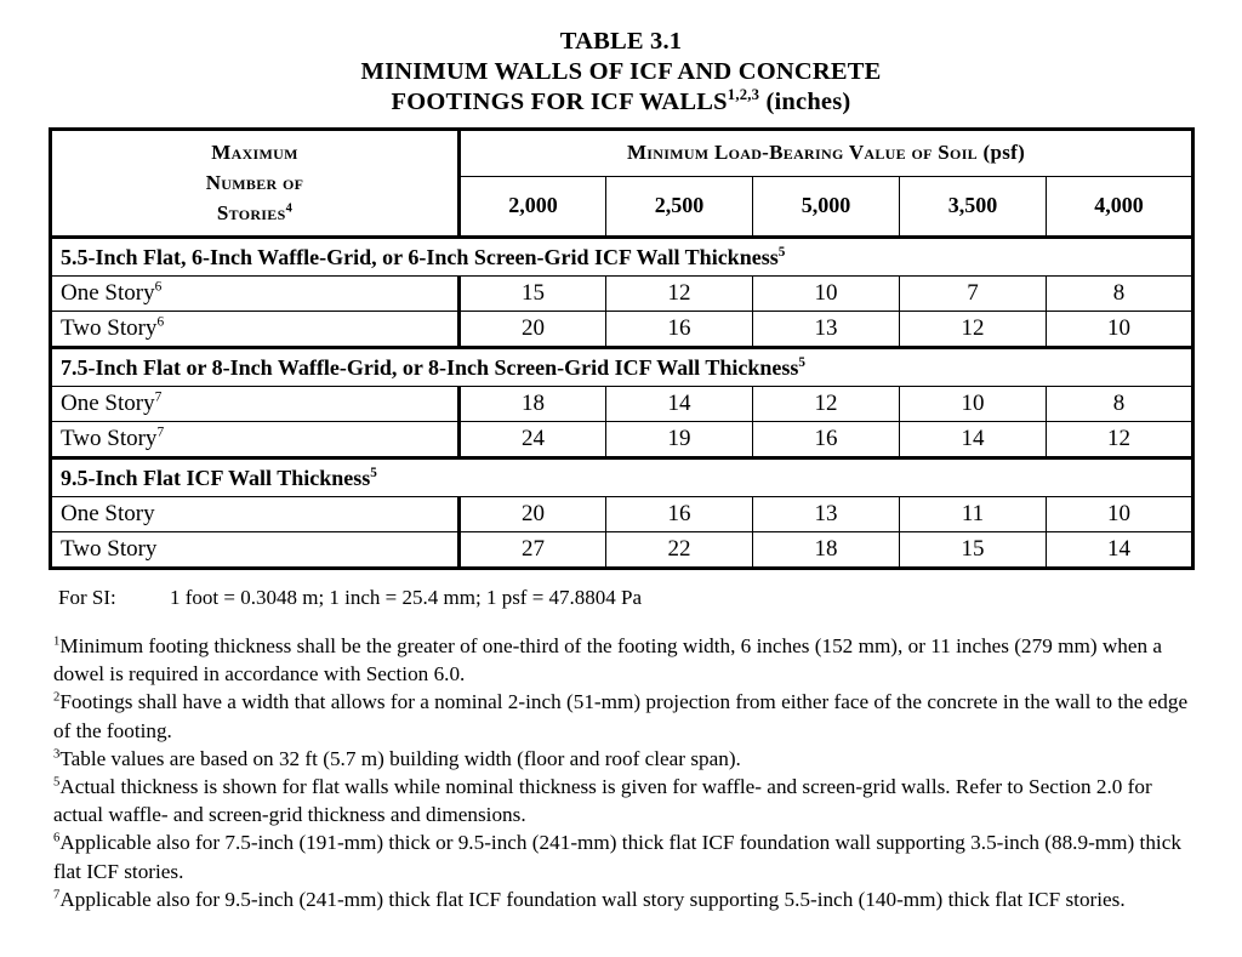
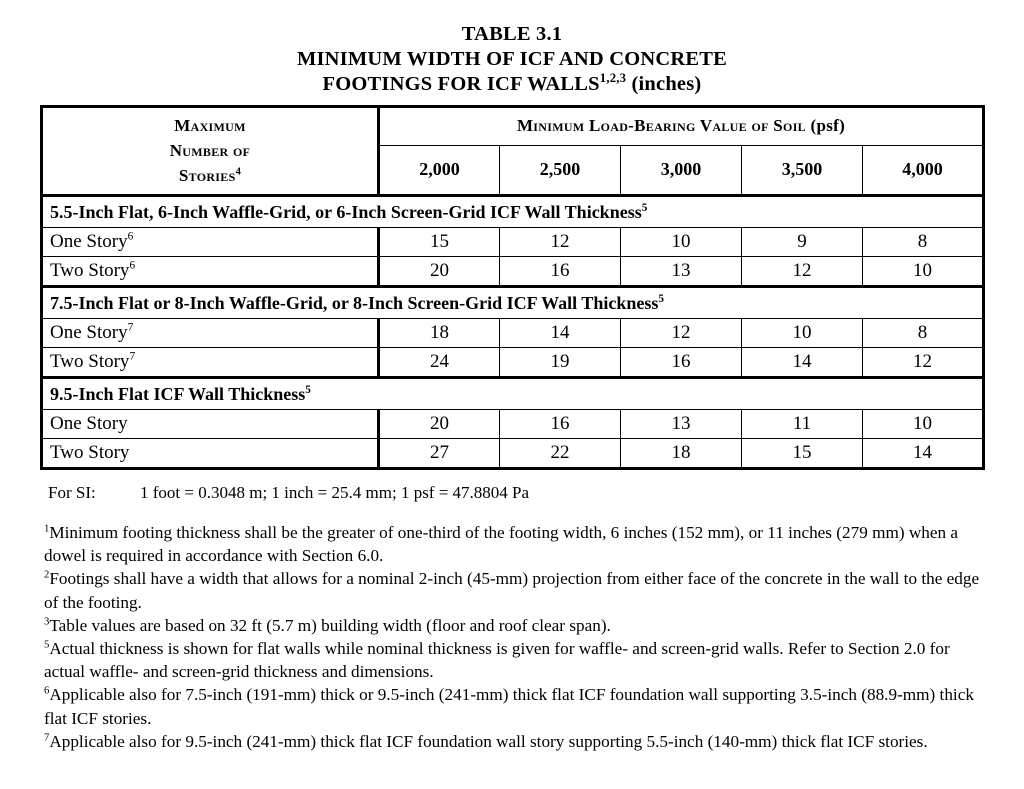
  TABLE 3.1
- MINIMUM WALLS OF ICF AND CONCRETE
+ MINIMUM WIDTH OF ICF AND CONCRETE
  FOOTINGS FOR ICF WALLS1,2,3 (inches)
  Maximum Number of Stories4	Minimum Load-Bearing Value of Soil (psf)
- 2,000	2,500	5,000	3,500	4,000
+ 2,000	2,500	3,000	3,500	4,000
  5.5-Inch Flat, 6-Inch Waffle-Grid, or 6-Inch Screen-Grid ICF Wall Thickness5
- One Story6	15	12	10	7	8
+ One Story6	15	12	10	9	8
  Two Story6	20	16	13	12	10
  7.5-Inch Flat or 8-Inch Waffle-Grid, or 8-Inch Screen-Grid ICF Wall Thickness5
  One Story7	18	14	12	10	8
  Two Story7	24	19	16	14	12
  9.5-Inch Flat ICF Wall Thickness5
  One Story	20	16	13	11	10
  Two Story	27	22	18	15	14
  For SI: 1 foot = 0.3048 m; 1 inch = 25.4 mm; 1 psf = 47.8804 Pa
  1Minimum footing thickness shall be the greater of one-third of the footing width, 6 inches (152 mm), or 11 inches (279 mm) when a dowel is required in accordance with Section 6.0.
- 2Footings shall have a width that allows for a nominal 2-inch (51-mm) projection from either face of the concrete in the wall to the edge of the footing.
+ 2Footings shall have a width that allows for a nominal 2-inch (45-mm) projection from either face of the concrete in the wall to the edge of the footing.
  3Table values are based on 32 ft (5.7 m) building width (floor and roof clear span).
  5Actual thickness is shown for flat walls while nominal thickness is given for waffle- and screen-grid walls. Refer to Section 2.0 for actual waffle- and screen-grid thickness and dimensions.
  6Applicable also for 7.5-inch (191-mm) thick or 9.5-inch (241-mm) thick flat ICF foundation wall supporting 3.5-inch (88.9-mm) thick flat ICF stories.
  7Applicable also for 9.5-inch (241-mm) thick flat ICF foundation wall story supporting 5.5-inch (140-mm) thick flat ICF stories.
